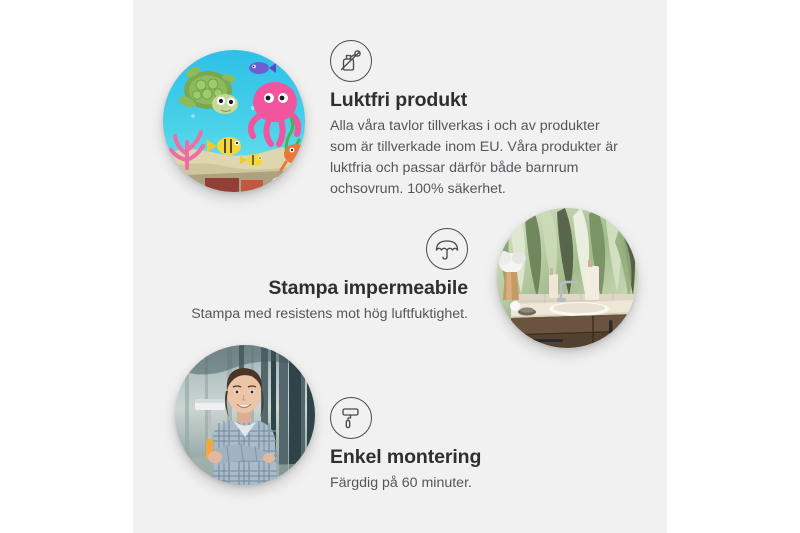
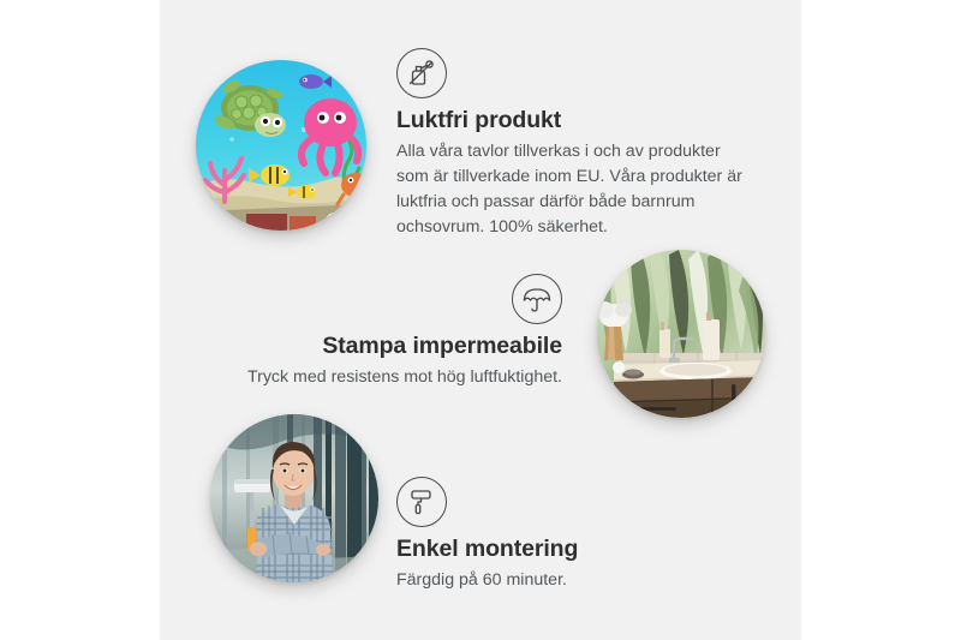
  Luktfri produkt
  Alla våra tavlor tillverkas i och av produkter som är tillverkade inom EU. Våra produkter är luktfria och passar därför både barnrum ochsovrum. 100% säkerhet.
  Stampa impermeabile
- Stampa med resistens mot hög luftfuktighet.
+ Tryck med resistens mot hög luftfuktighet.
  Enkel montering
  Färgdig på 60 minuter.
